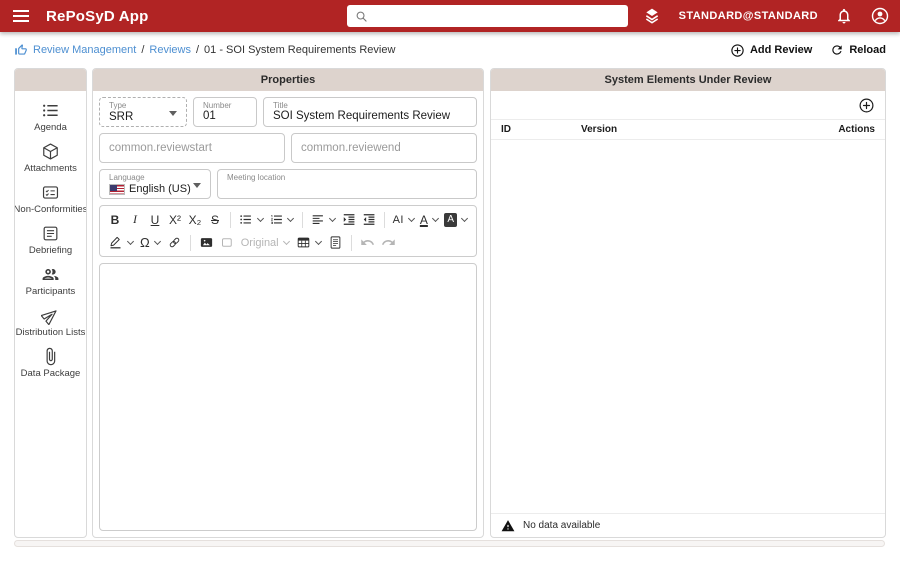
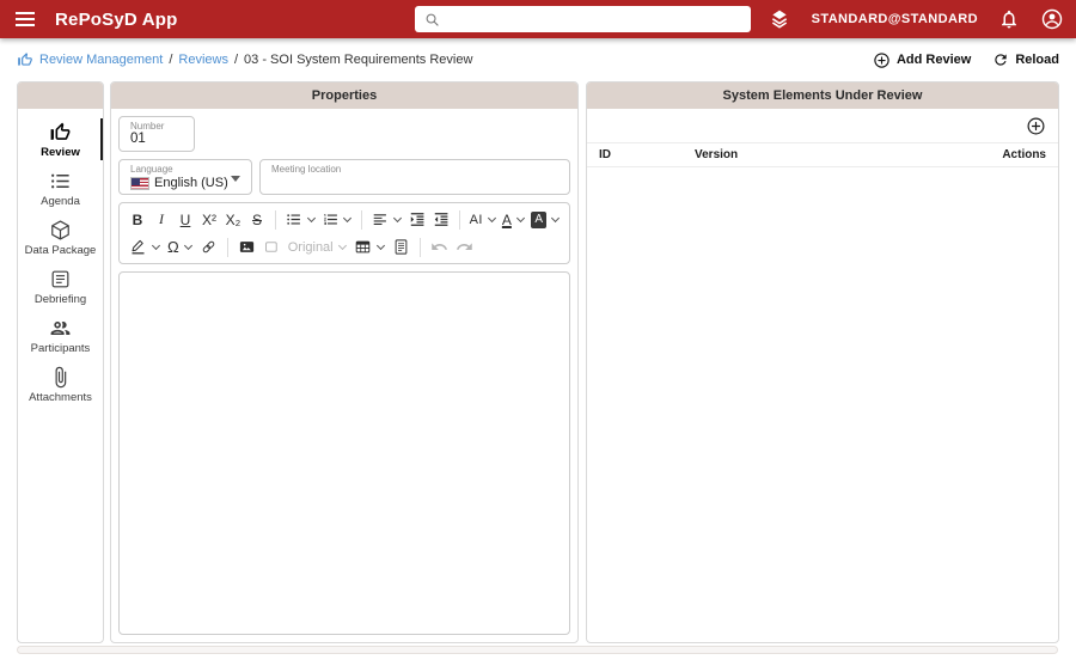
  RePoSyD App
  STANDARD@STANDARD
  Review Management
  /
  Reviews
  /
- 01 - SOI System Requirements Review
+ 03 - SOI System Requirements Review
  Add Review
  Reload
+ Review
  Agenda
- Attachments
+ Data Package
- Non-Conformities
  Debriefing
  Participants
- Distribution Lists
- Data Package
+ Attachments
  Properties
- Type
- SRR
  Number
  01
- Title
- SOI System Requirements Review
- common.reviewstart
- common.reviewend
  Language
  English (US)
  Meeting location
  B
  I
  U
  X²
  X₂
  S
  AI
  A
  A
  Ω
  Original
  System Elements Under Review
  ID
  Version
  Actions
- No data available
